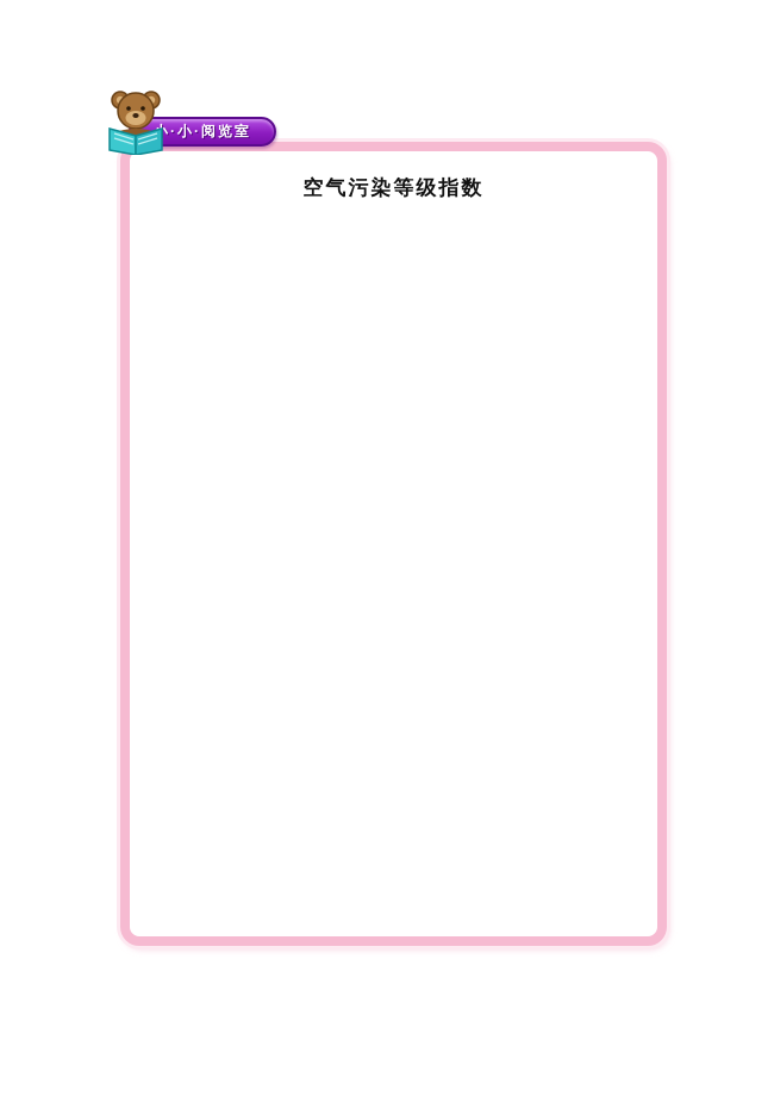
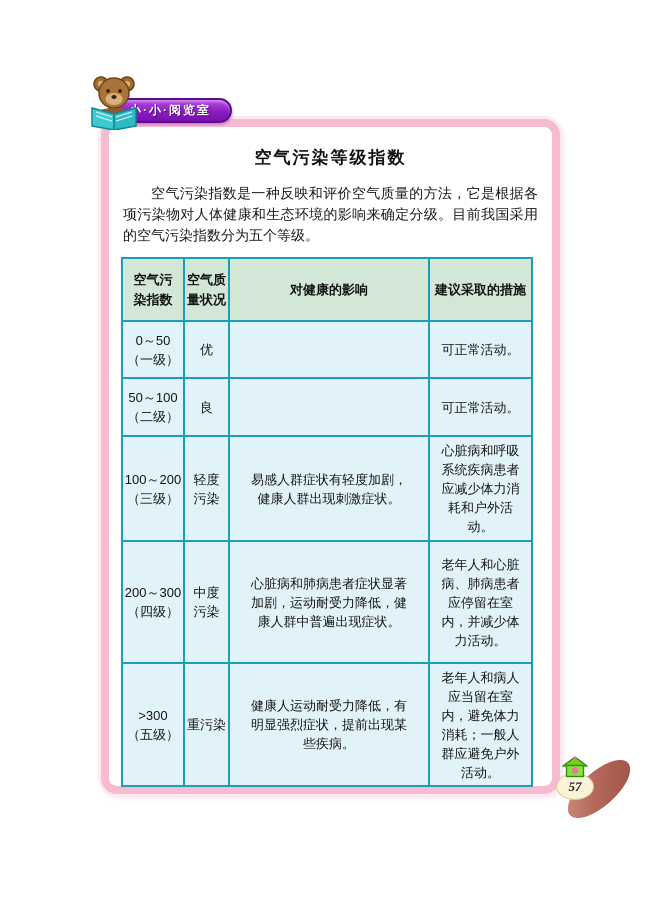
  ·小·阅览室
  空气污染等级指数
+ 空气污染指数是一种反映和评价空气质量的方法，它是根据各项污染物对人体健康和生态环境的影响来确定分级。目前我国采用的空气污染指数分为五个等级。
+ 空气污 染指数	空气质 量状况	对健康的影响	建议采取的措施
+ 0～50 （一级）	优		可正常活动。
+ 50～100 （二级）	良		可正常活动。
+ 100～200 （三级）	轻度 污染	易感人群症状有轻度加剧，健康人群出现刺激症状。	心脏病和呼吸系统疾病患者应减少体力消耗和户外活动。
+ 200～300 （四级）	中度 污染	心脏病和肺病患者症状显著加剧，运动耐受力降低，健康人群中普遍出现症状。	老年人和心脏病、肺病患者应停留在室内，并减少体力活动。
+ >300 （五级）	重污染	健康人运动耐受力降低，有明显强烈症状，提前出现某些疾病。	老年人和病人应当留在室内，避免体力消耗；一般人群应避免户外活动。
+ 57
